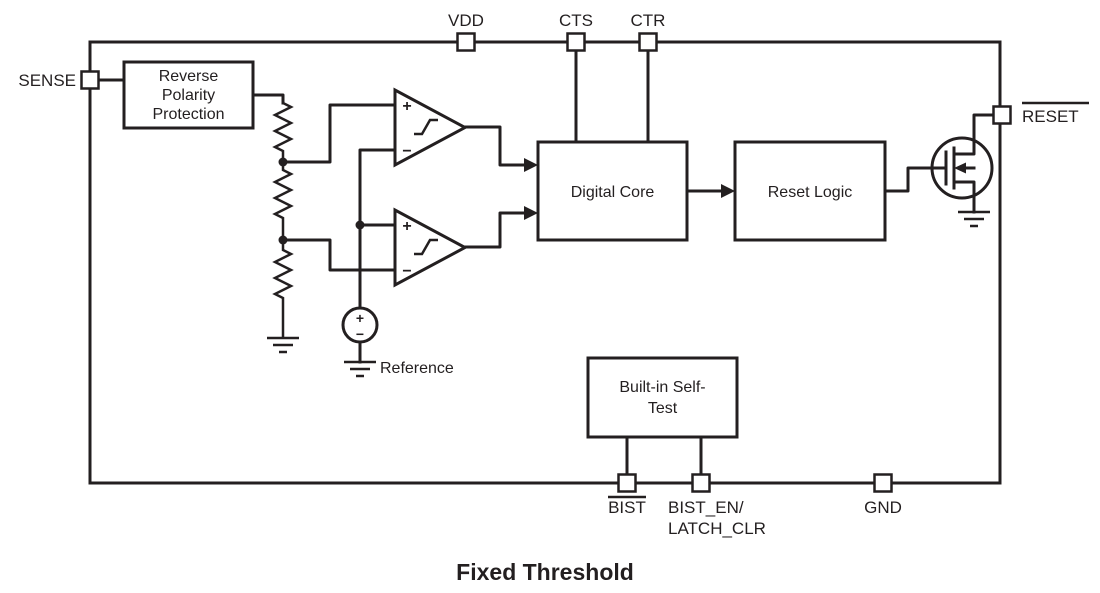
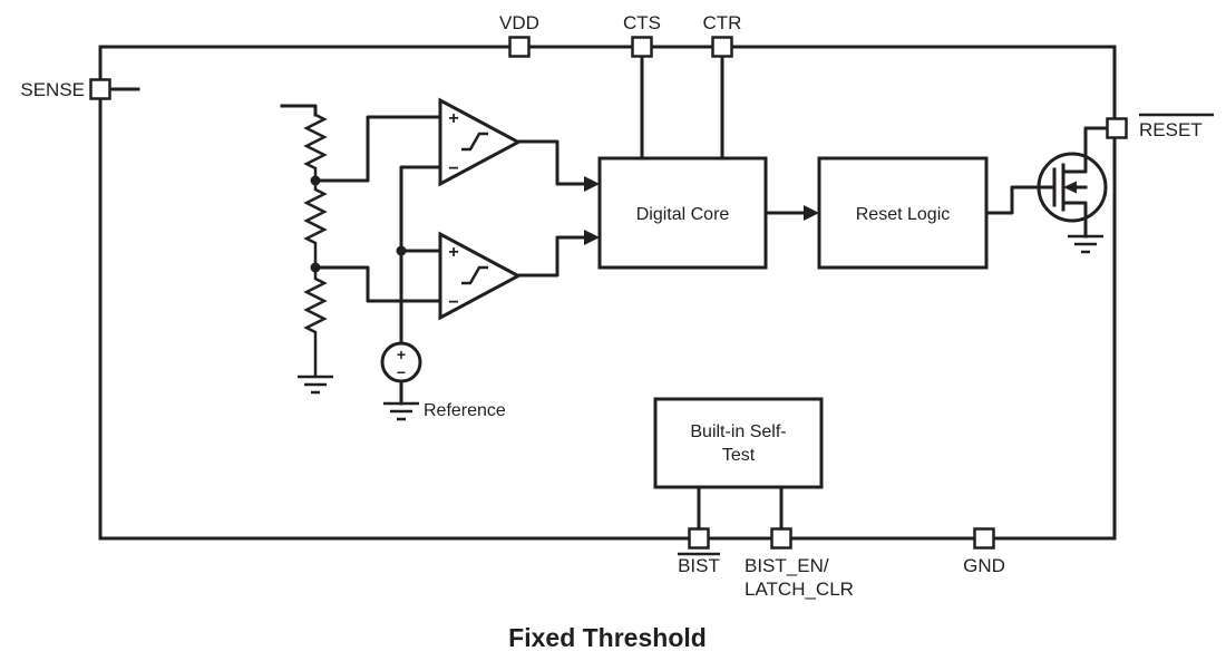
  +
  −
  +
  −
  +
  −
  Reference
- Reverse
- Polarity
- Protection
  Digital Core
  Reset Logic
  Built-in Self-
  Test
  SENSE
  VDD
  CTS
  CTR
  RESET
  BIST
  BIST_EN/
  LATCH_CLR
  GND
  Fixed Threshold
